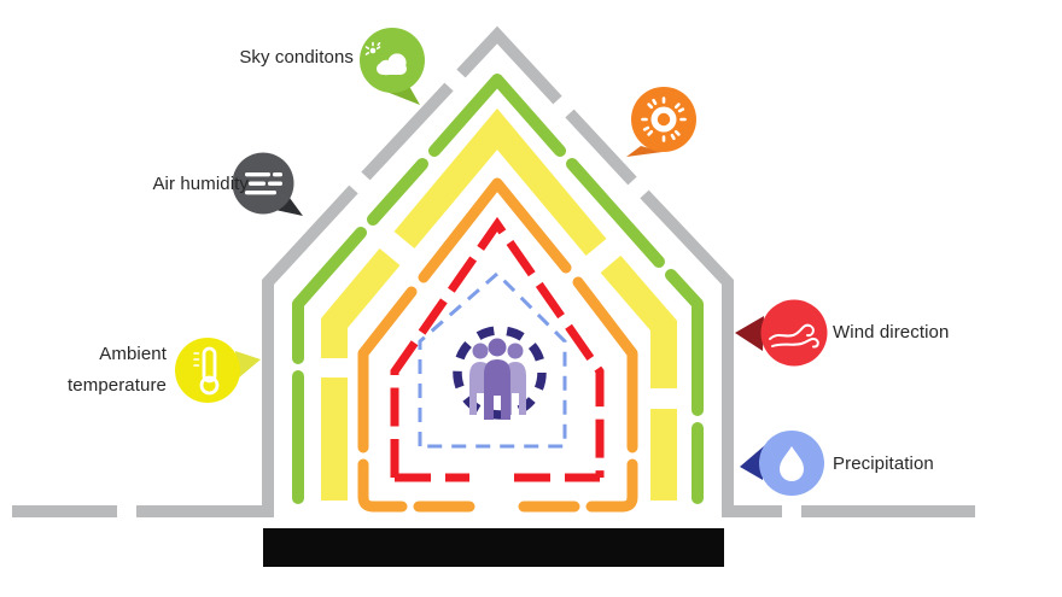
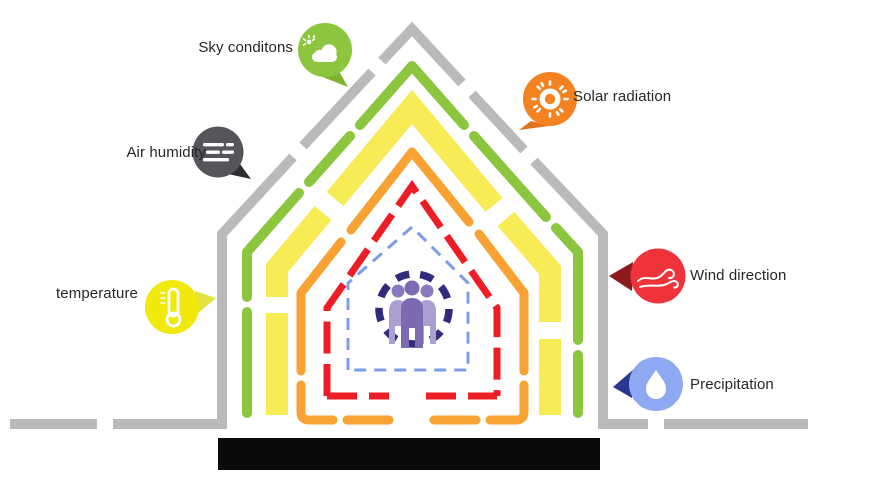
  Sky conditons
+ Solar radiation
  Air humidity
- Ambient
  temperature
  Wind direction
  Precipitation
